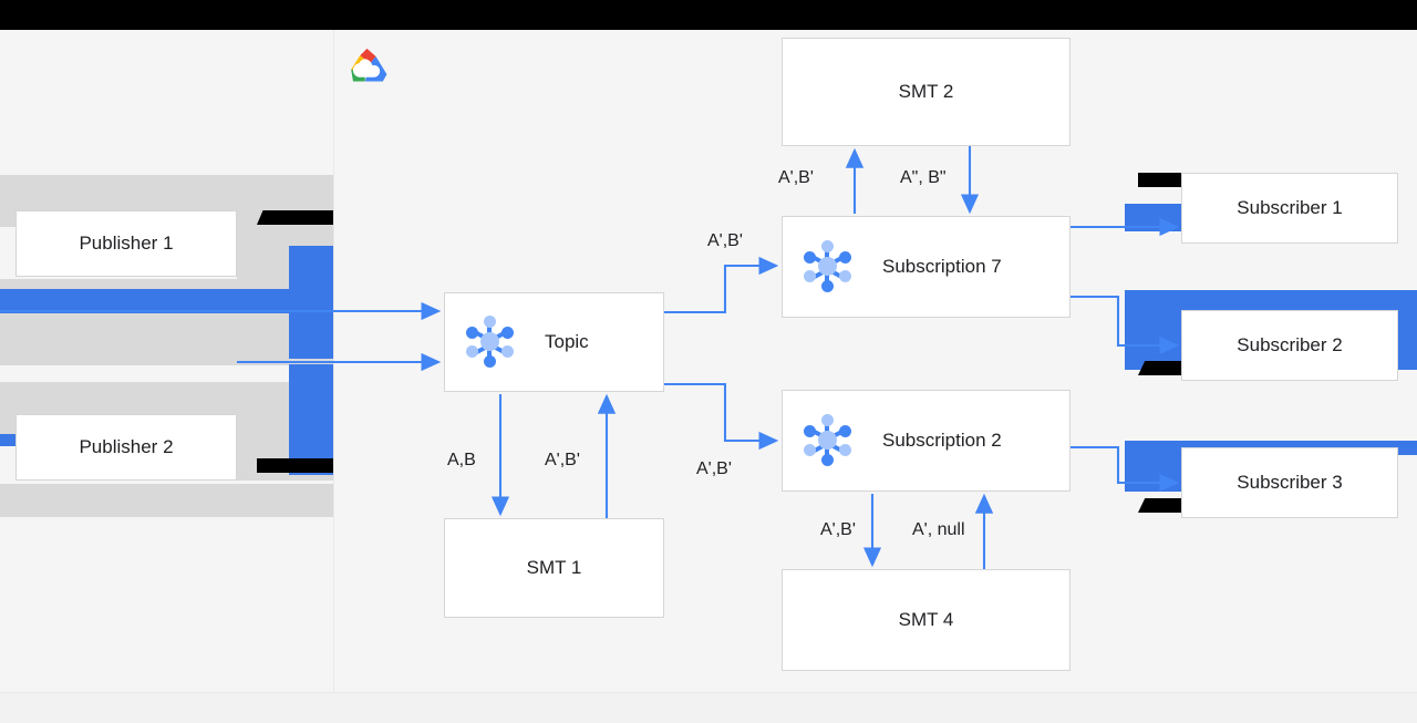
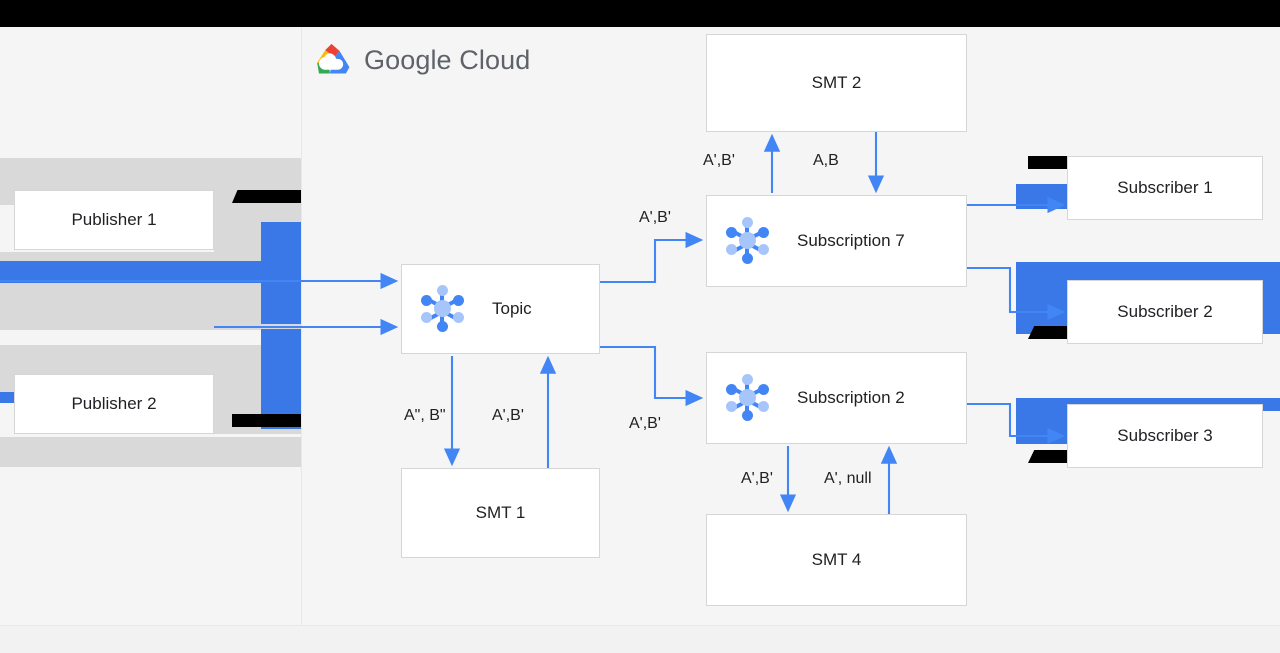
+ Google Cloud
  Publisher 1
  Publisher 2
  Topic
  SMT 1
  SMT 2
  SMT 4
  Subscription 7
  Subscription 2
  Subscriber 1
  Subscriber 2
  Subscriber 3
  A',B'
- A", B"
+ A,B
  A',B'
- A,B
+ A", B"
  A',B'
  A',B'
  A',B'
  A', null
